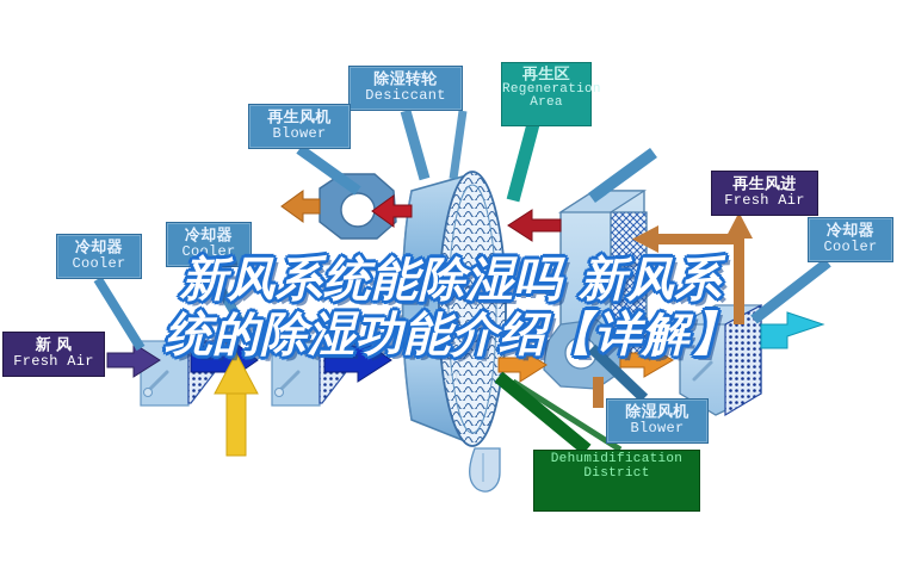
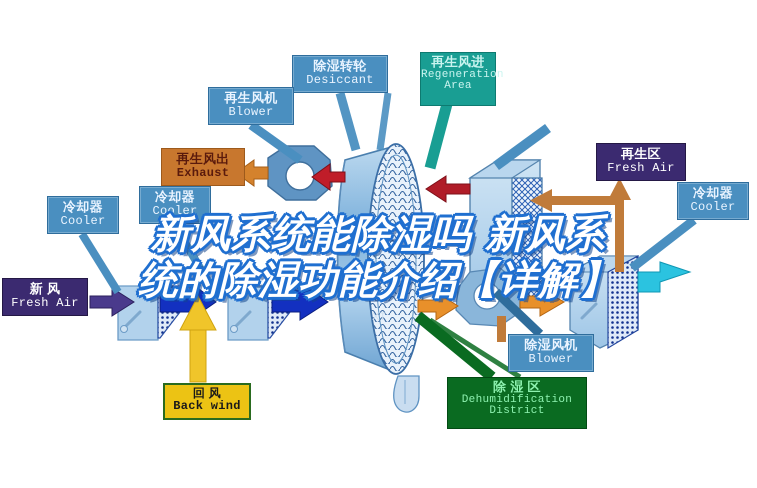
  XT
  除湿转轮
  Desiccant
  再生风机
  Blower
- 再生区
+ 再生风进
  Regeneration Area
+ 再生风出
+ Exhaust
- 再生风进
+ 再生区
  Fresh Air
  冷却器
  Cooler
  冷却器
  Cooler
  冷却器
  Cooler
  新 风
  Fresh Air
  除湿风机
  Blower
+ 回 风
+ Back wind
+ 除 湿 区
  Dehumidification District
  新风系统能除湿吗 新风系
  统的除湿功能介绍【详解】
